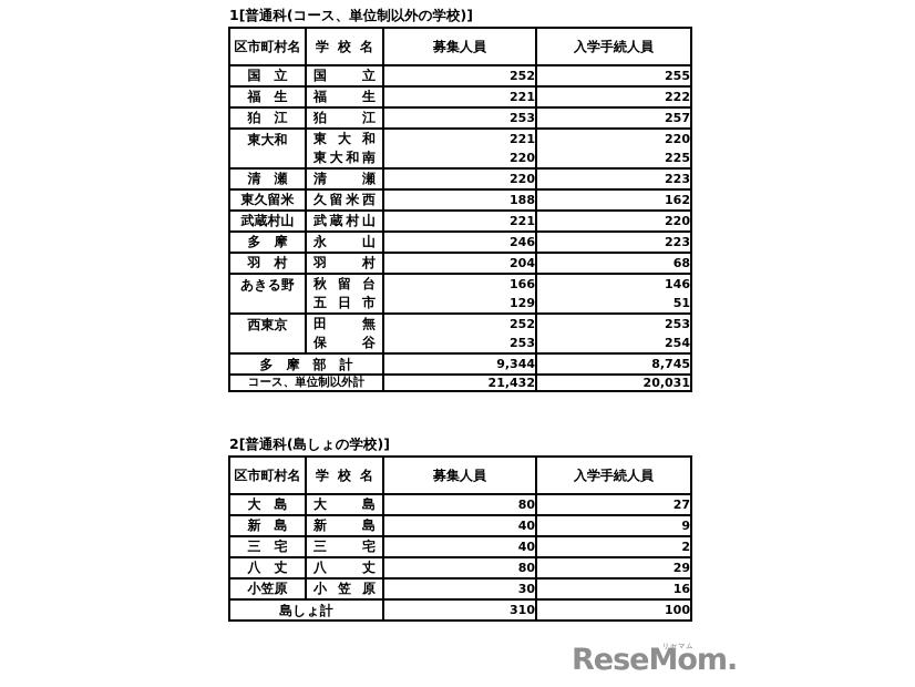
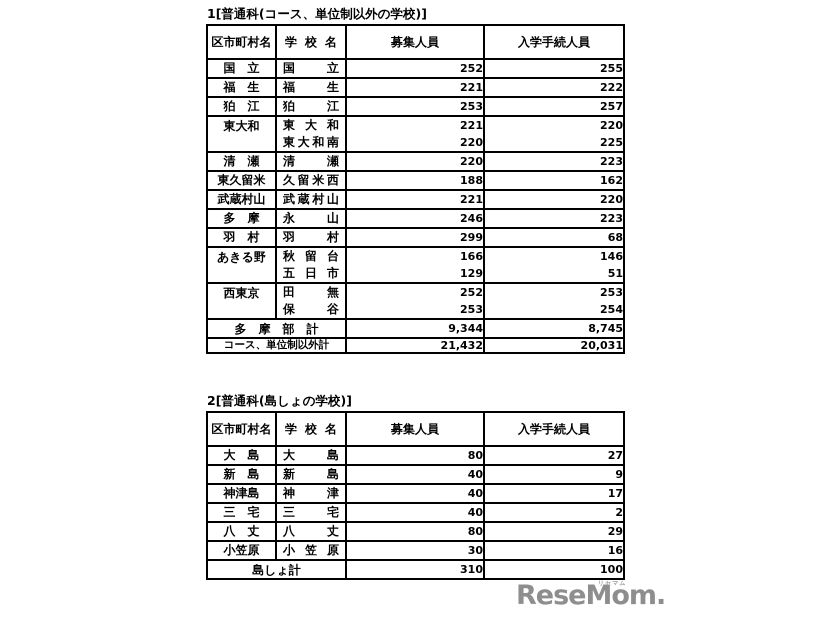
  1[普通科(コース、単位制以外の学校)]
  区市町村名	学 校 名	募集人員	入学手続人員
  国 立	国 立	252	255
  福 生	福 生	221	222
  狛 江	狛 江	253	257
  東大和	東 大 和	221	220
  東 大 和 南	220	225
  清 瀬	清 瀬	220	223
  東久留米	久 留 米 西	188	162
  武蔵村山	武 蔵 村 山	221	220
  多 摩	永 山	246	223
- 羽 村	羽 村	204	68
+ 羽 村	羽 村	299	68
  あきる野	秋 留 台	166	146
  五 日 市	129	51
  西東京	田 無	252	253
  保 谷	253	254
  多 摩 部 計	9,344	8,745
  コース、単位制以外計	21,432	20,031
  2[普通科(島しょの学校)]
  区市町村名	学 校 名	募集人員	入学手続人員
  大 島	大 島	80	27
  新 島	新 島	40	9
+ 神津島	神 津	40	17
  三 宅	三 宅	40	2
  八 丈	八 丈	80	29
  小笠原	小 笠 原	30	16
  島しょ計	310	100
  ReseMom.
